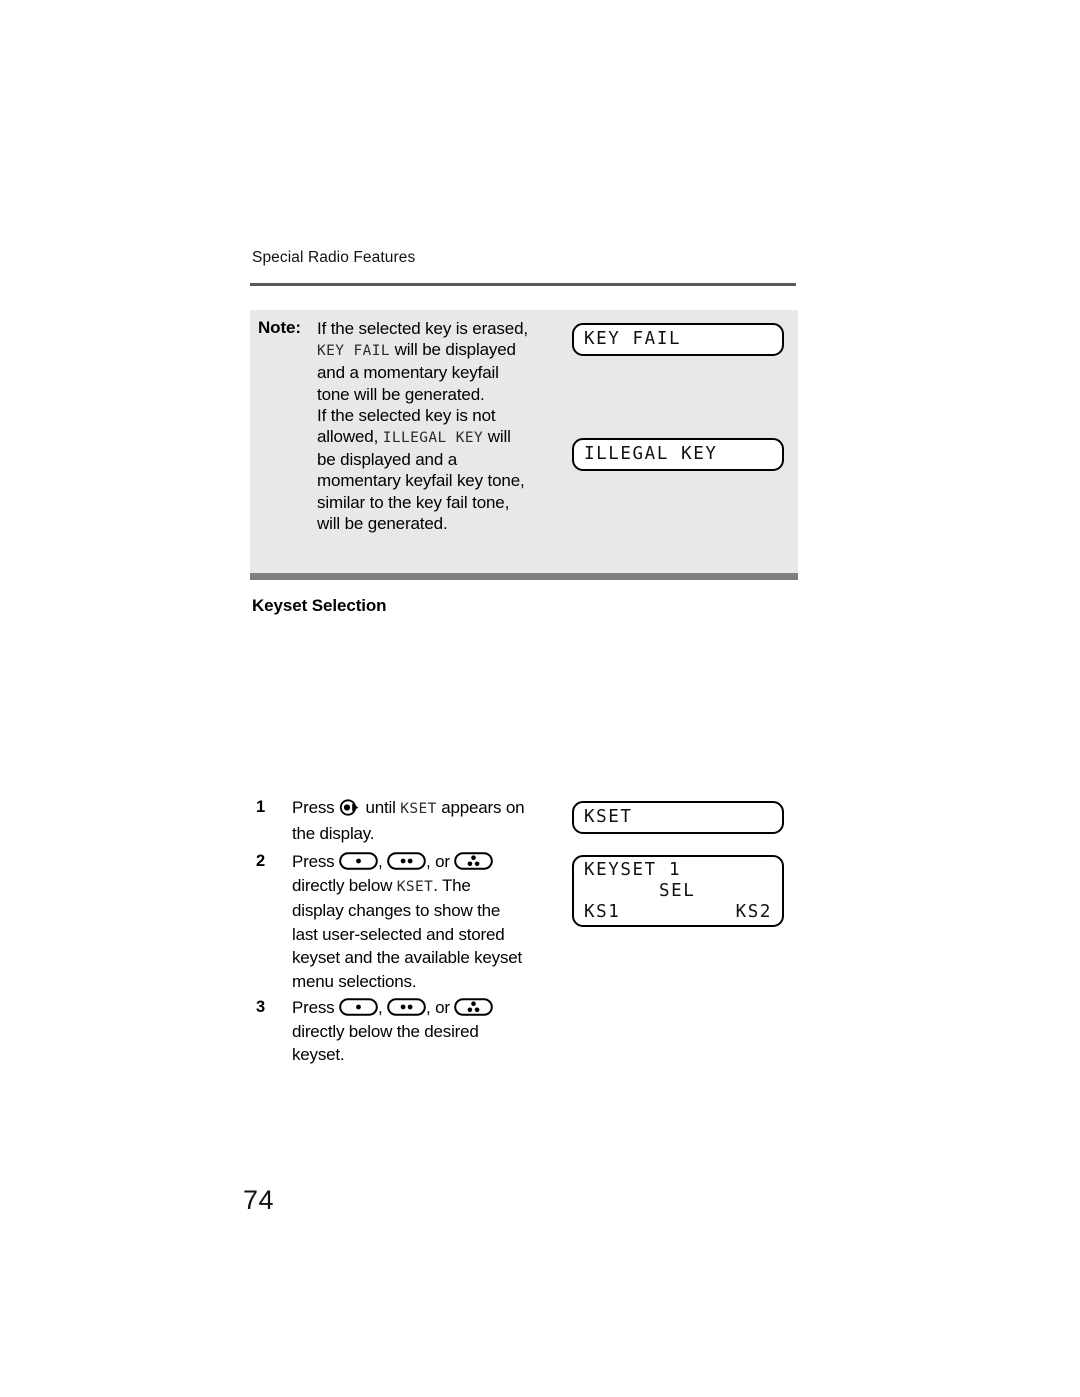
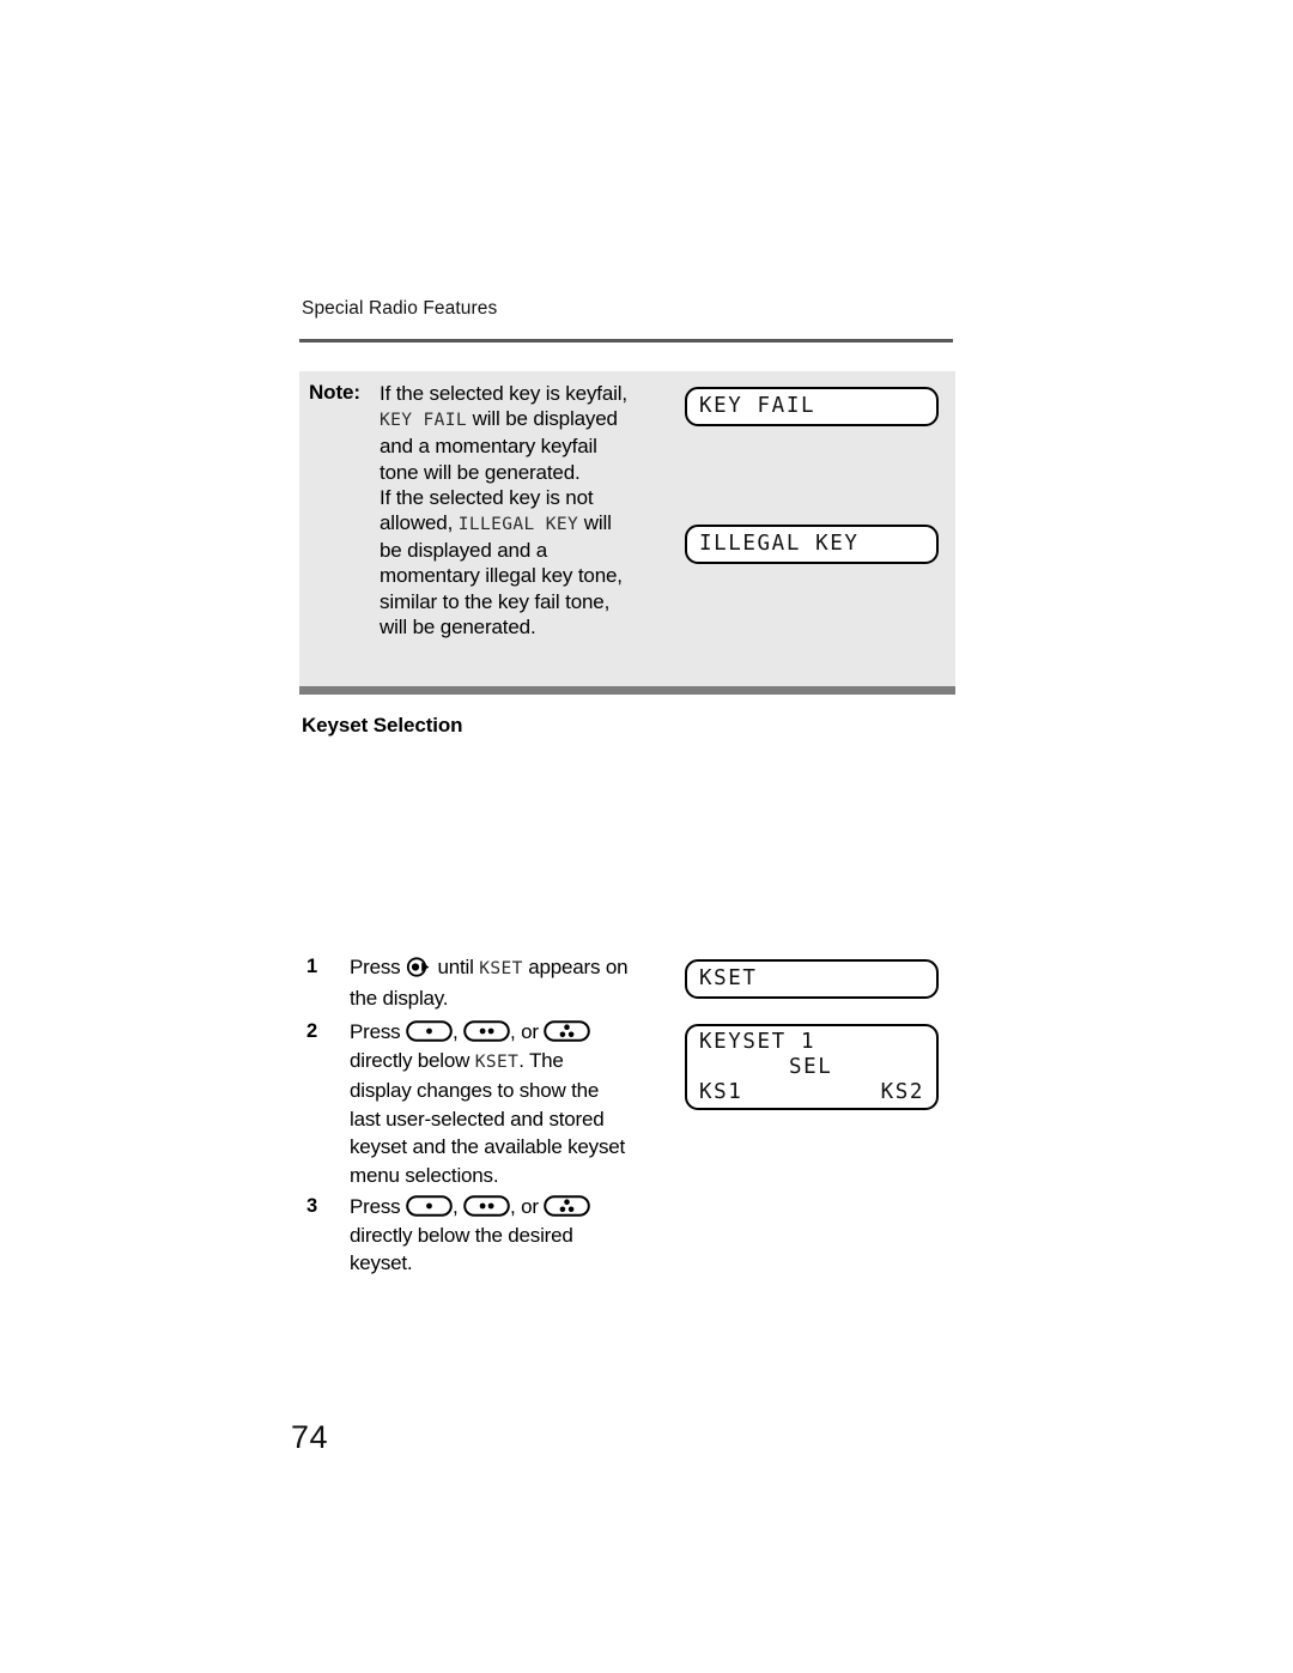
  Special Radio Features
  Note:
- If the selected key is erased, KEY FAIL will be displayed and a momentary keyfail tone will be generated.
+ If the selected key is keyfail, KEY FAIL will be displayed and a momentary keyfail tone will be generated.
- If the selected key is not allowed, ILLEGAL KEY will be displayed and a momentary keyfail key tone, similar to the key fail tone, will be generated.
+ If the selected key is not allowed, ILLEGAL KEY will be displayed and a momentary illegal key tone, similar to the key fail tone, will be generated.
  KEY FAIL
  ILLEGAL KEY
  Keyset Selection
  1
  Press until KSET appears on the display.
  2
  Press , , or directly below KSET. The display changes to show the last user-selected and stored keyset and the available keyset menu selections.
  3
  Press , , or directly below the desired keyset.
  KSET
  KEYSET 1
  SEL
  KS1
  KS2
  74
